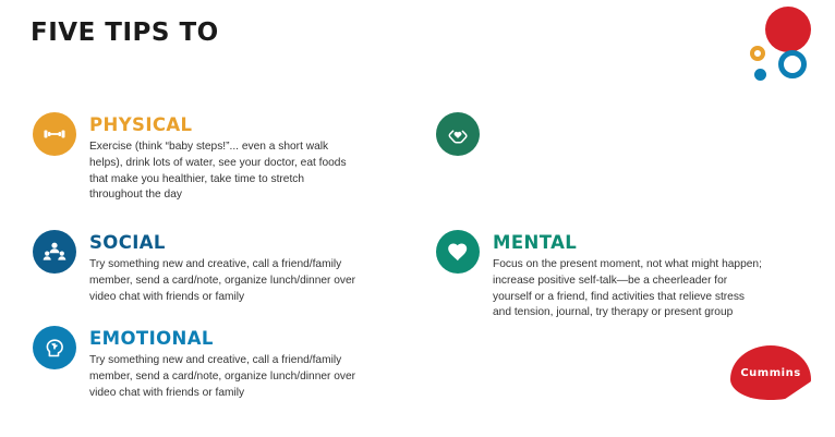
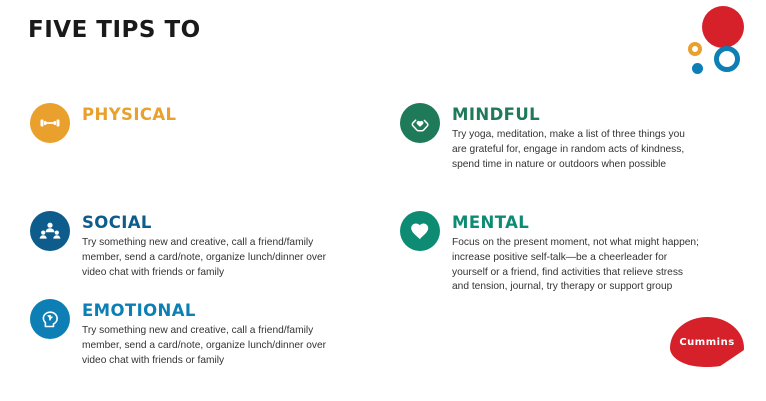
  FIVE TIPS TO
  PHYSICAL
- Exercise (think “baby steps!”... even a short walk helps), drink lots of water, see your doctor, eat foods that make you healthier, take time to stretch throughout the day
  SOCIAL
  Try something new and creative, call a friend/family member, send a card/note, organize lunch/dinner over video chat with friends or family
  EMOTIONAL
  Try something new and creative, call a friend/family member, send a card/note, organize lunch/dinner over video chat with friends or family
+ MINDFUL
+ Try yoga, meditation, make a list of three things you are grateful for, engage in random acts of kindness, spend time in nature or outdoors when possible
  MENTAL
- Focus on the present moment, not what might happen; increase positive self-talk—be a cheerleader for yourself or a friend, find activities that relieve stress and tension, journal, try therapy or present group
+ Focus on the present moment, not what might happen; increase positive self-talk—be a cheerleader for yourself or a friend, find activities that relieve stress and tension, journal, try therapy or support group
  Cummins
